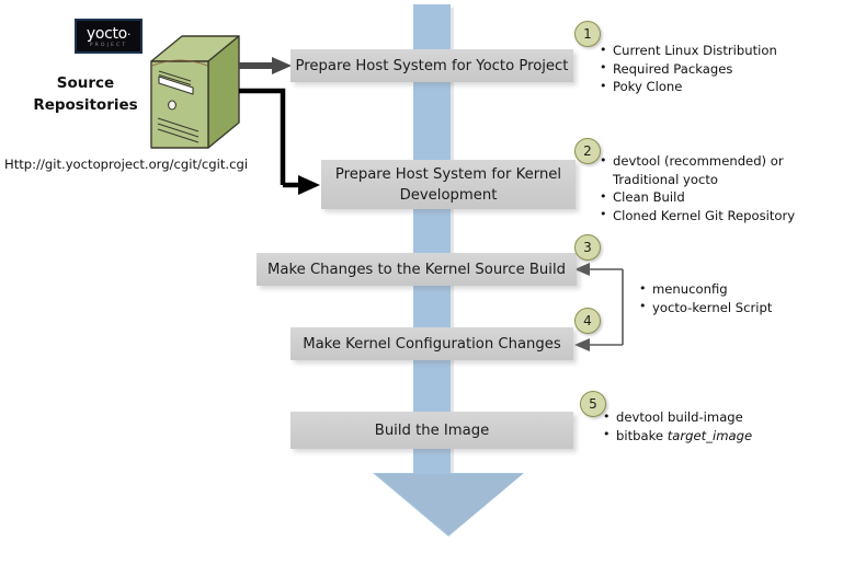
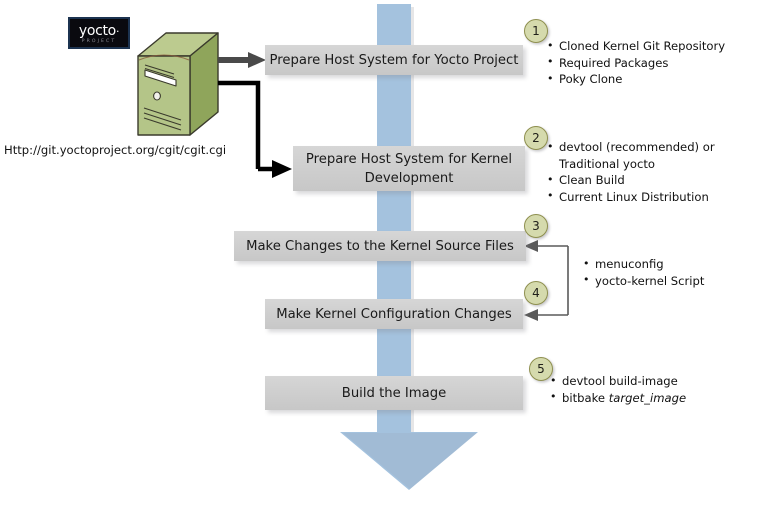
  yocto·
- Source Repositories
  Http://git.yoctoproject.org/cgit/cgit.cgi
  Prepare Host System for Yocto Project
  Prepare Host System for Kernel Development
- Make Changes to the Kernel Source Build
+ Make Changes to the Kernel Source Files
  Make Kernel Configuration Changes
  Build the Image
  1
  2
  3
  4
  5
- Current Linux Distribution
+ Cloned Kernel Git Repository
  Required Packages
  Poky Clone
  devtool (recommended) or Traditional yocto
  Clean Build
- Cloned Kernel Git Repository
+ Current Linux Distribution
  menuconfig
  yocto-kernel Script
  devtool build-image
  bitbake target_image
